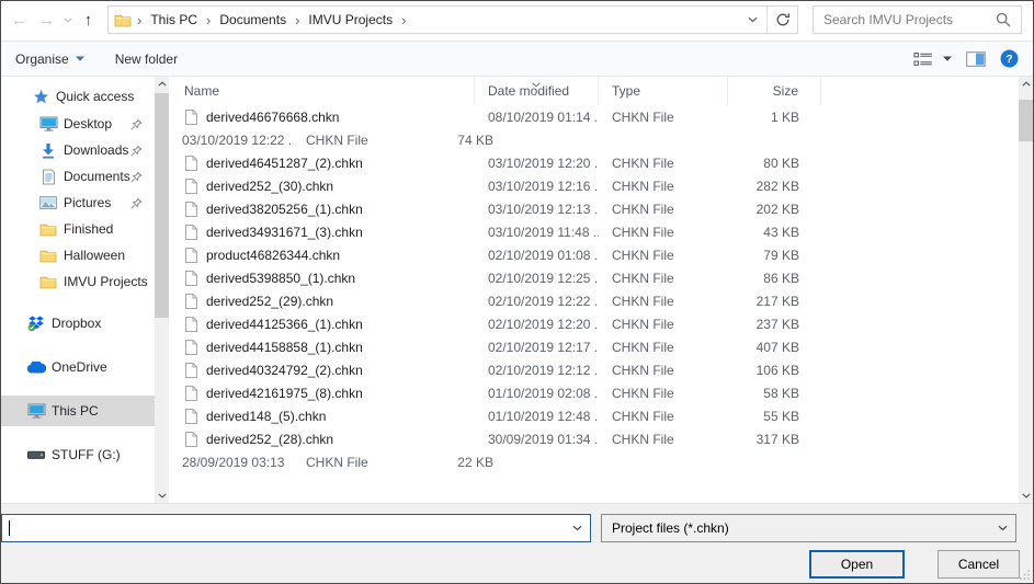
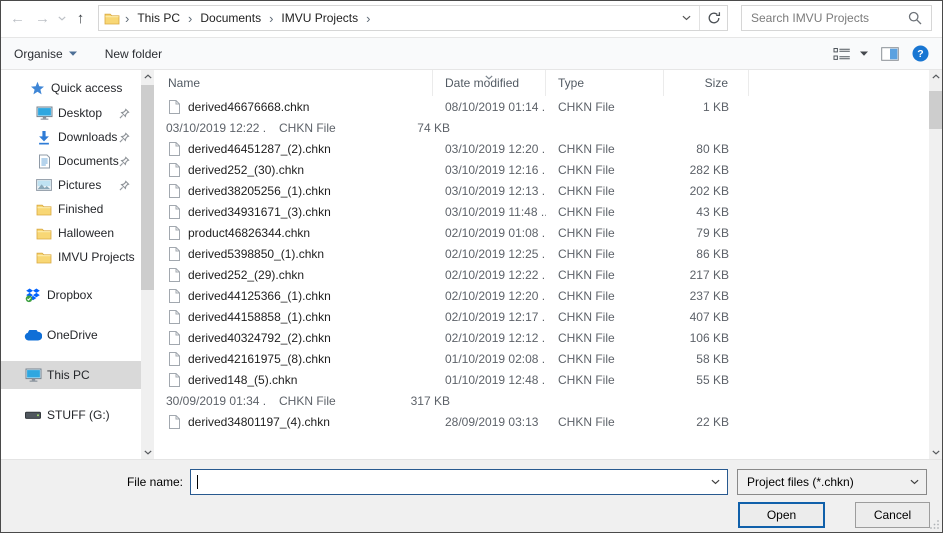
  ←
  →
  ↑
  ›
  This PC
  ›
  Documents
  ›
  IMVU Projects
  ›
  Search IMVU Projects
  Organise
  New folder
  ?
  Quick access
  Desktop
  Downloads
  Documents
  Pictures
  Finished
  Halloween
  IMVU Projects
  Dropbox
  OneDrive
  This PC
  STUFF (G:)
  Name
  Date modified
  Type
  Size
  derived46676668.chkn
  08/10/2019 01:14 .
  CHKN File
  1 KB
  03/10/2019 12:22 .
  CHKN File
  74 KB
  derived46451287_(2).chkn
  03/10/2019 12:20 .
  CHKN File
  80 KB
  derived252_(30).chkn
  03/10/2019 12:16 .
  CHKN File
  282 KB
  derived38205256_(1).chkn
  03/10/2019 12:13 .
  CHKN File
  202 KB
  derived34931671_(3).chkn
  03/10/2019 11:48 ..
  CHKN File
  43 KB
  product46826344.chkn
  02/10/2019 01:08 .
  CHKN File
  79 KB
  derived5398850_(1).chkn
  02/10/2019 12:25 .
  CHKN File
  86 KB
  derived252_(29).chkn
  02/10/2019 12:22 .
  CHKN File
  217 KB
  derived44125366_(1).chkn
  02/10/2019 12:20 .
  CHKN File
  237 KB
  derived44158858_(1).chkn
  02/10/2019 12:17 .
  CHKN File
  407 KB
  derived40324792_(2).chkn
  02/10/2019 12:12 .
  CHKN File
  106 KB
  derived42161975_(8).chkn
  01/10/2019 02:08 .
  CHKN File
  58 KB
  derived148_(5).chkn
  01/10/2019 12:48 .
  CHKN File
  55 KB
- derived252_(28).chkn
  30/09/2019 01:34 .
  CHKN File
  317 KB
+ derived34801197_(4).chkn
  28/09/2019 03:13
  CHKN File
  22 KB
+ File name:
  Project files (*.chkn)
  Open
  Cancel
